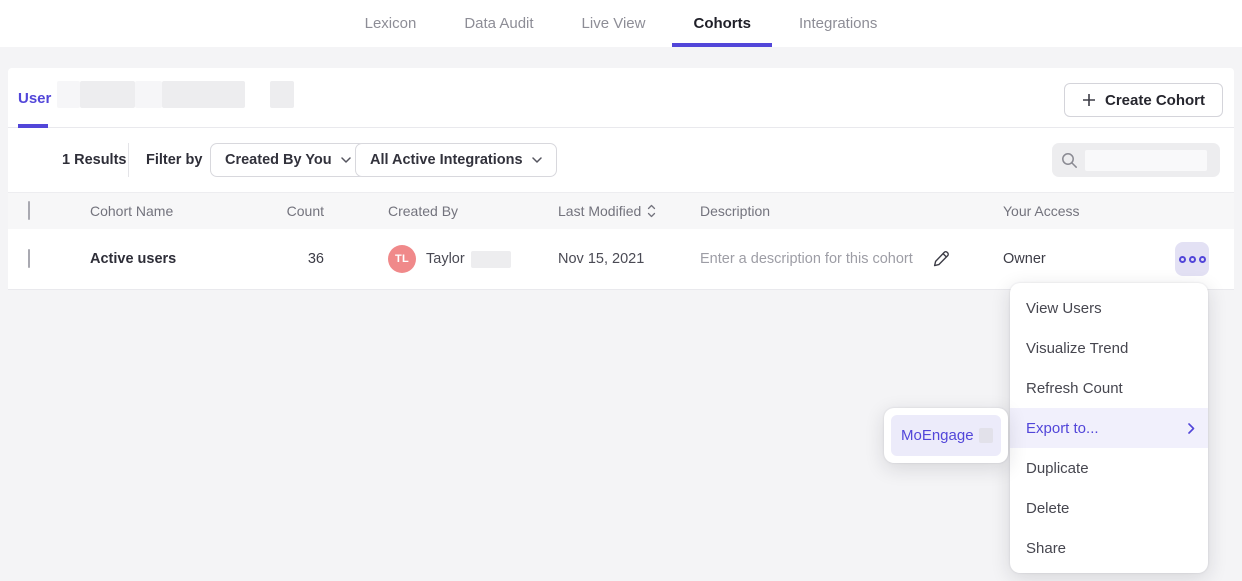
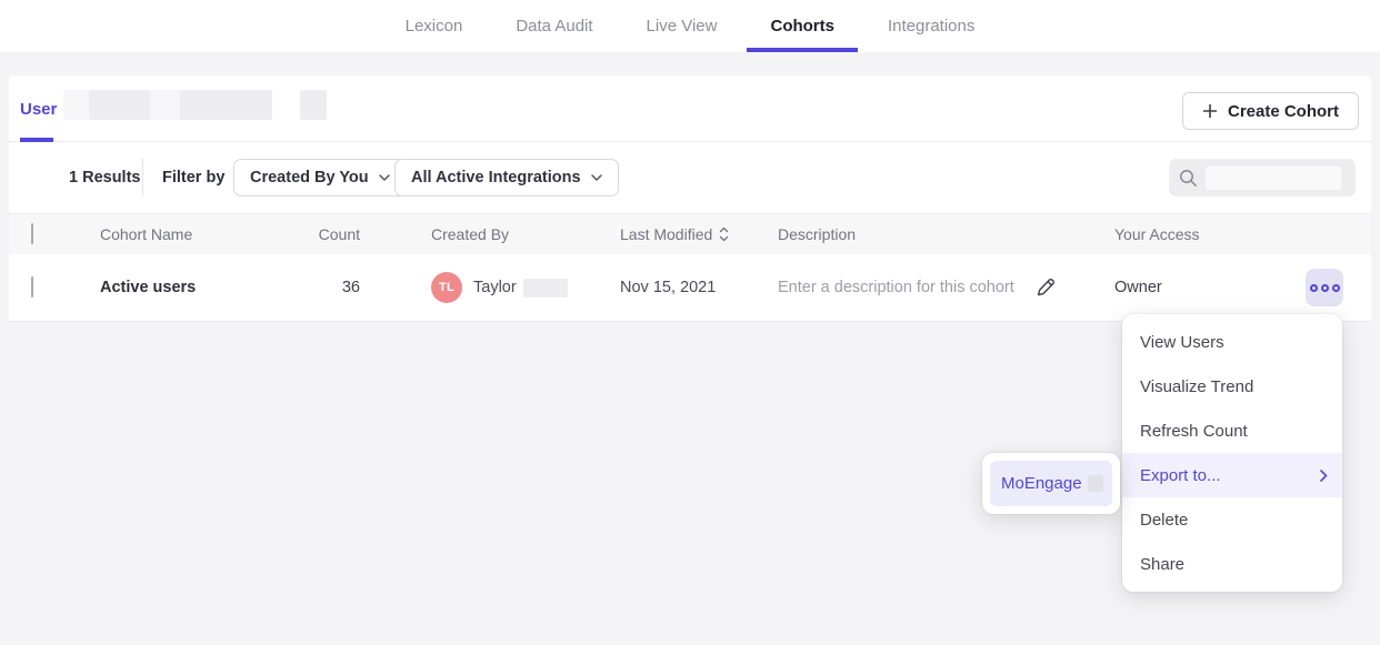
  Lexicon
  Data Audit
  Live View
  Cohorts
  Integrations
  User
  Create Cohort
  1 Results
  Filter by
  Created By You
  All Active Integrations
  Cohort Name
  Count
  Created By
  Last Modified
  Description
  Your Access
  Active users
  36
  TL
  Taylor
  Nov 15, 2021
  Enter a description for this cohort
  Owner
  View Users
  Visualize Trend
  Refresh Count
  Export to...
- Duplicate
  Delete
  Share
  MoEngage
